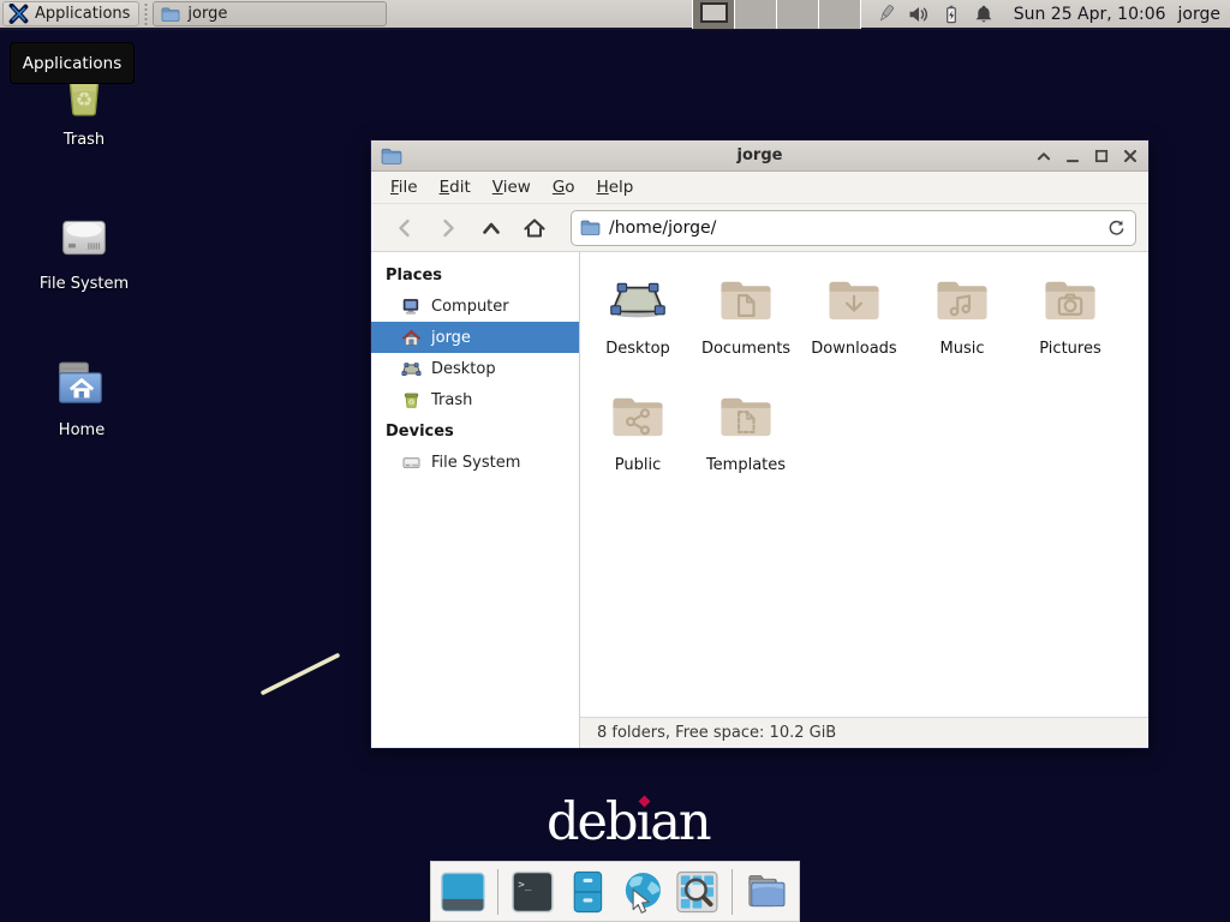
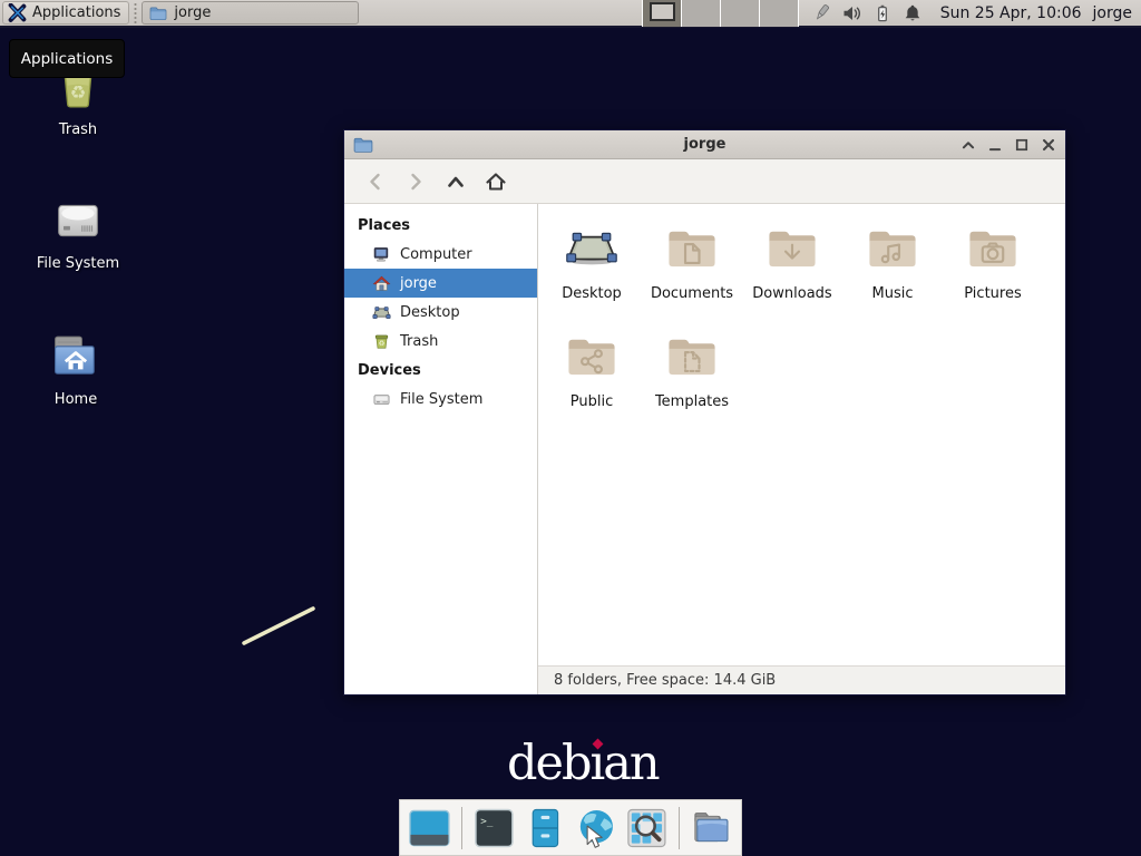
  Applications
  jorge
  Sun 25 Apr, 10:06
  jorge
  Applications
  ♻
  Trash
  File System
  Home
  jorge
- File
- Edit
- View
- Go
- Help
- /home/jorge/
  Places
  Computer
  jorge
  Desktop
  ♻
  Trash
  Devices
  File System
  Desktop
  Documents
  Downloads
  Music
  Pictures
  Public
  Templates
- 8 folders, Free space: 10.2 GiB
+ 8 folders, Free space: 14.4 GiB
  debıan
  >_
